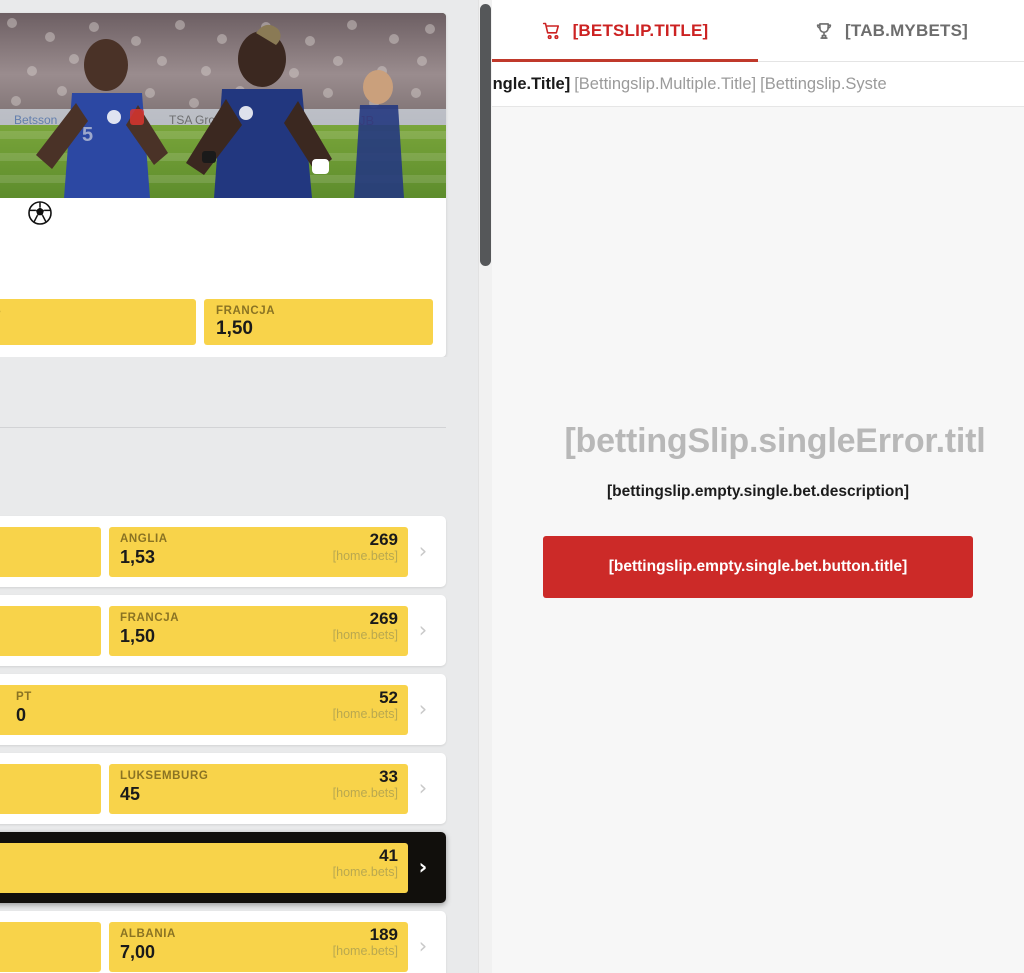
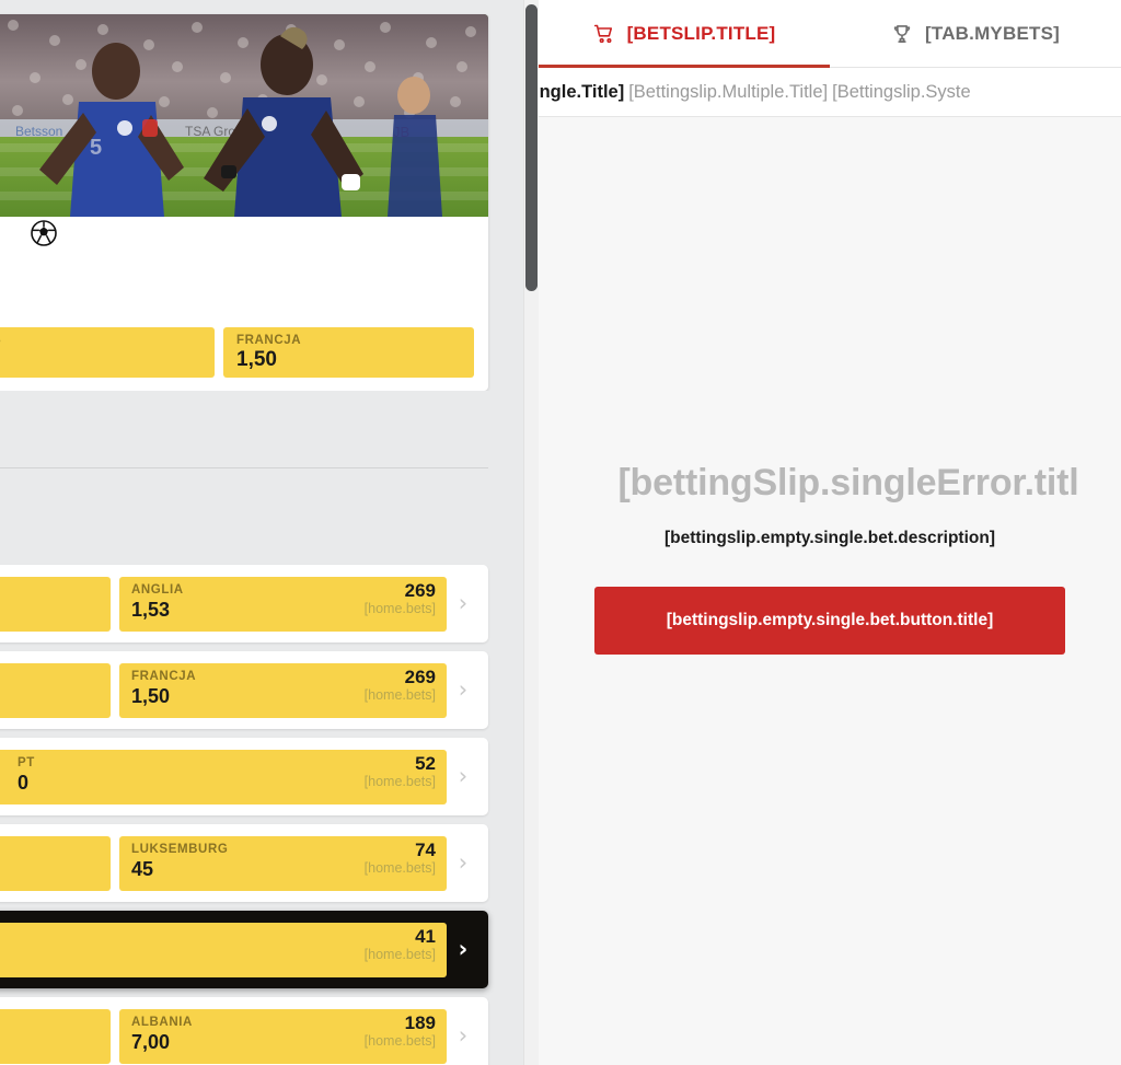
  Betsson
  TSA Gro
  5
  FRANCJA
  1,50
  ANGLIA
  1,53
  269
  [home.bets]
  ›
  FRANCJA
  1,50
  269
  [home.bets]
  ›
  PT
  0
  52
  [home.bets]
  ›
  LUKSEMBURG
  45
- 33
+ 74
  [home.bets]
  ›
  41
  [home.bets]
  ›
  ALBANIA
  7,00
  189
  [home.bets]
  ›
  [BETSLIP.TITLE]
  [TAB.MYBETS]
  [Bettingslip.Multiple.Title]
  [Bettingslip.Syste
  [bettingSlip.singleError.titl
  [bettingslip.empty.single.bet.description]
  [bettingslip.empty.single.bet.button.title]
